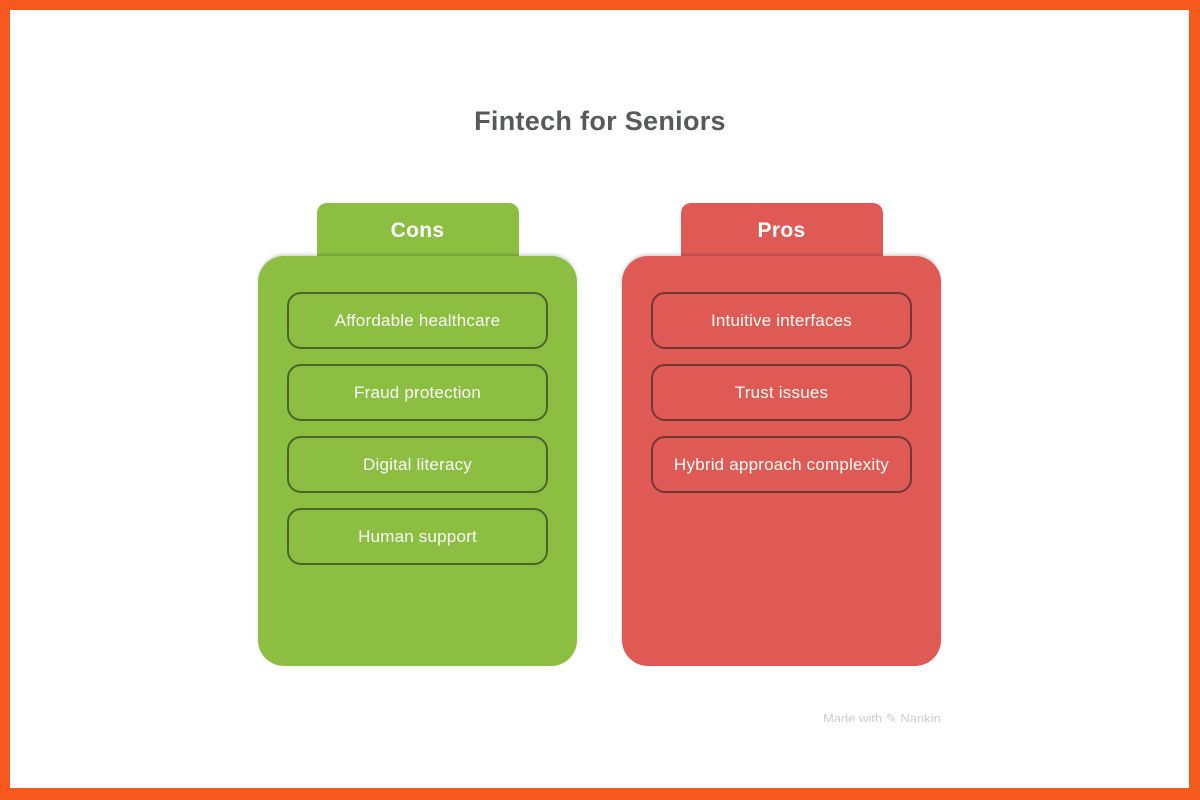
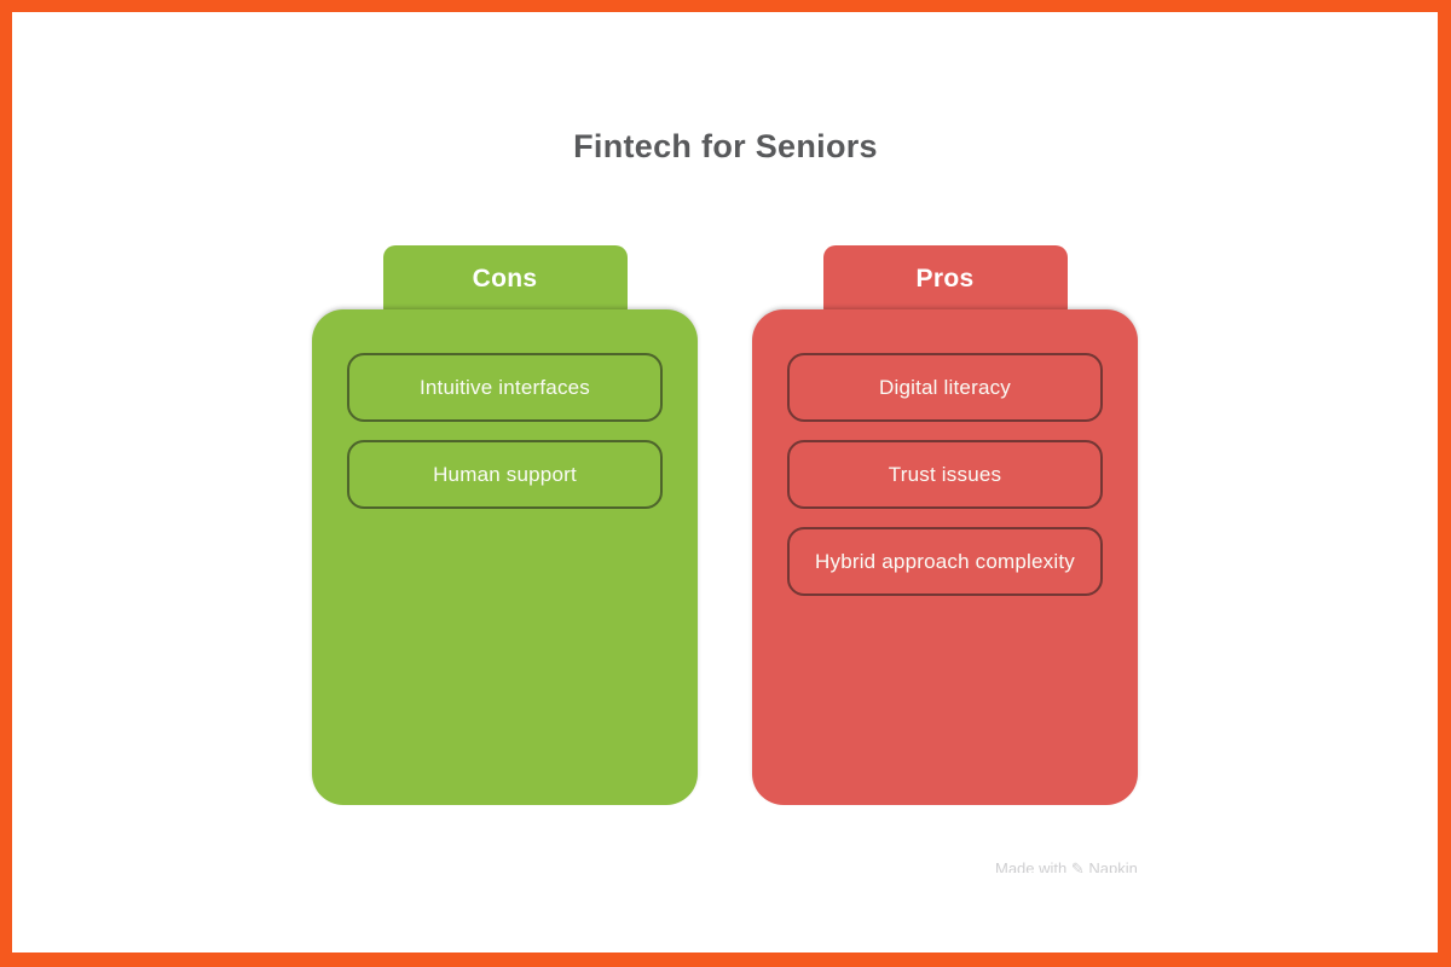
  Fintech for Seniors
  Cons
- Affordable healthcare
- Fraud protection
- Digital literacy
+ Intuitive interfaces
  Human support
  Pros
- Intuitive interfaces
+ Digital literacy
  Trust issues
  Hybrid approach complexity
  Made with ✎ Napkin
